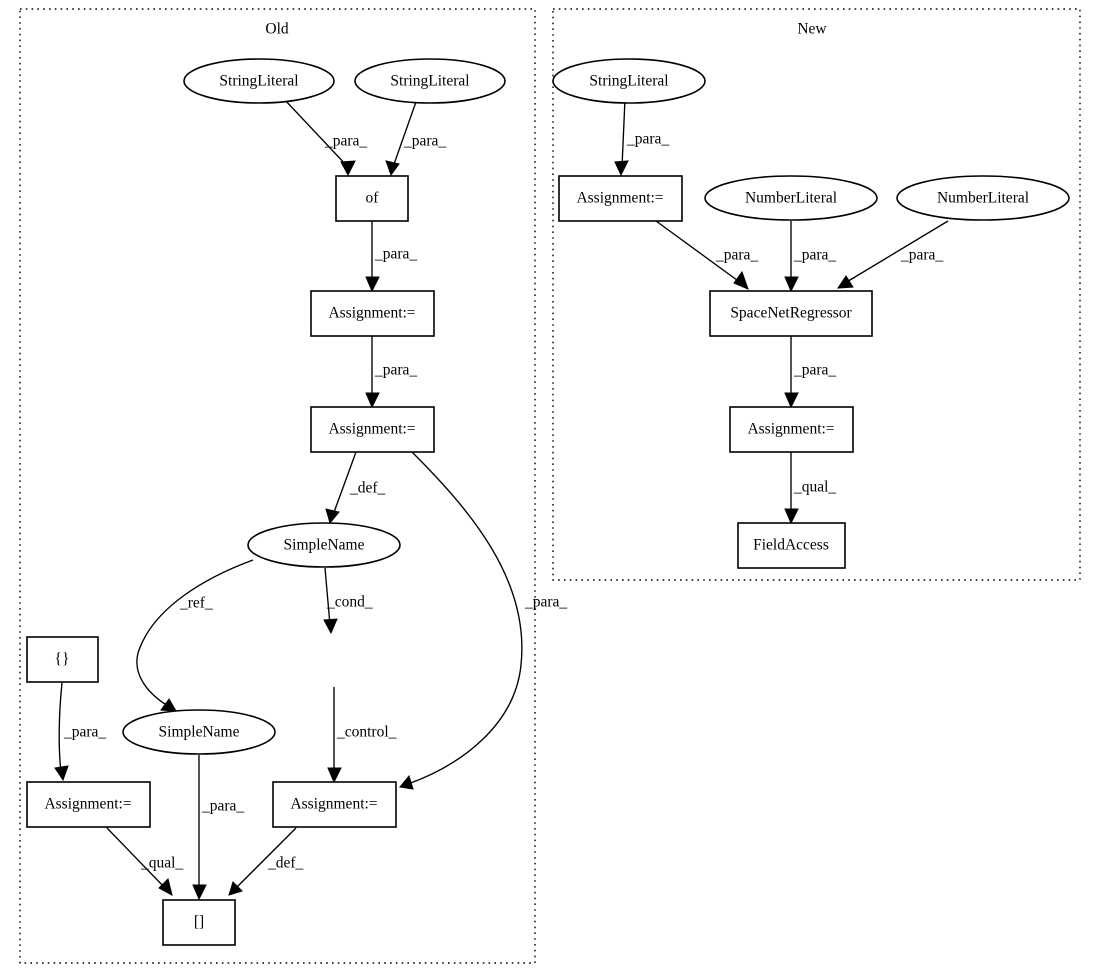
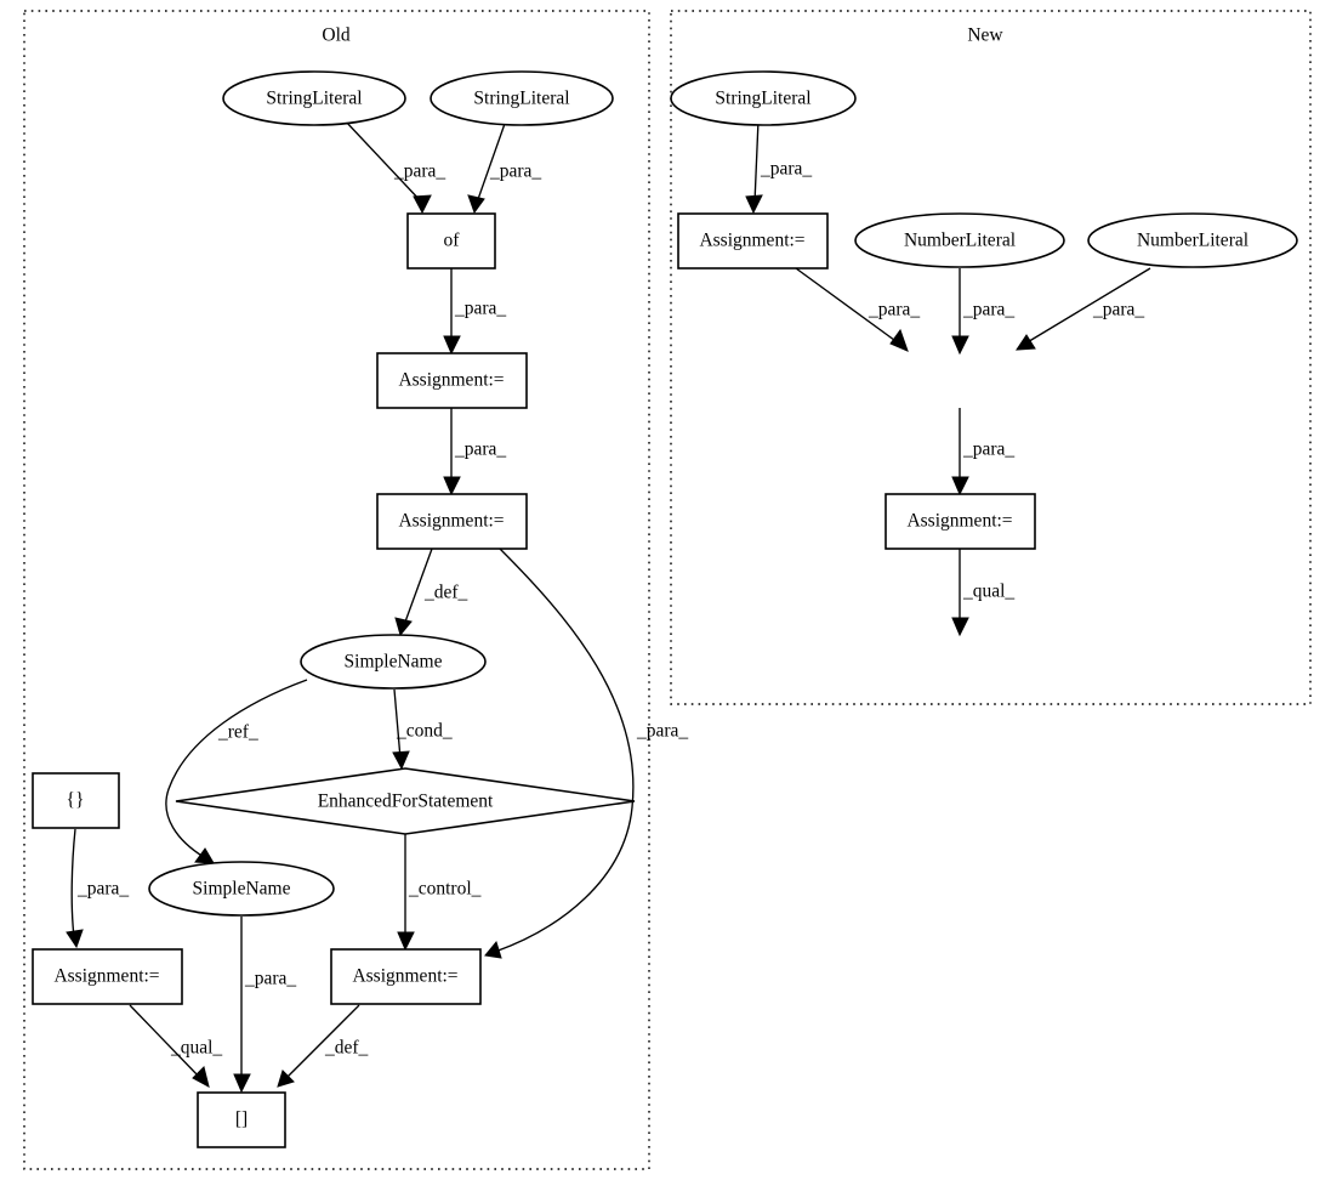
  Old
  New
  _para_
  _para_
  _para_
  _para_
  _def_
  _para_
  _ref_
  _cond_
  _control_
  _para_
  _para_
  _qual_
  _def_
  _para_
  _para_
  _para_
  _para_
  _para_
  _qual_
  StringLiteral
  StringLiteral
  of
  Assignment:=
  Assignment:=
  SimpleName
+ EnhancedForStatement
  {}
  SimpleName
  Assignment:=
  Assignment:=
  []
  StringLiteral
  Assignment:=
  NumberLiteral
  NumberLiteral
- SpaceNetRegressor
  Assignment:=
- FieldAccess
